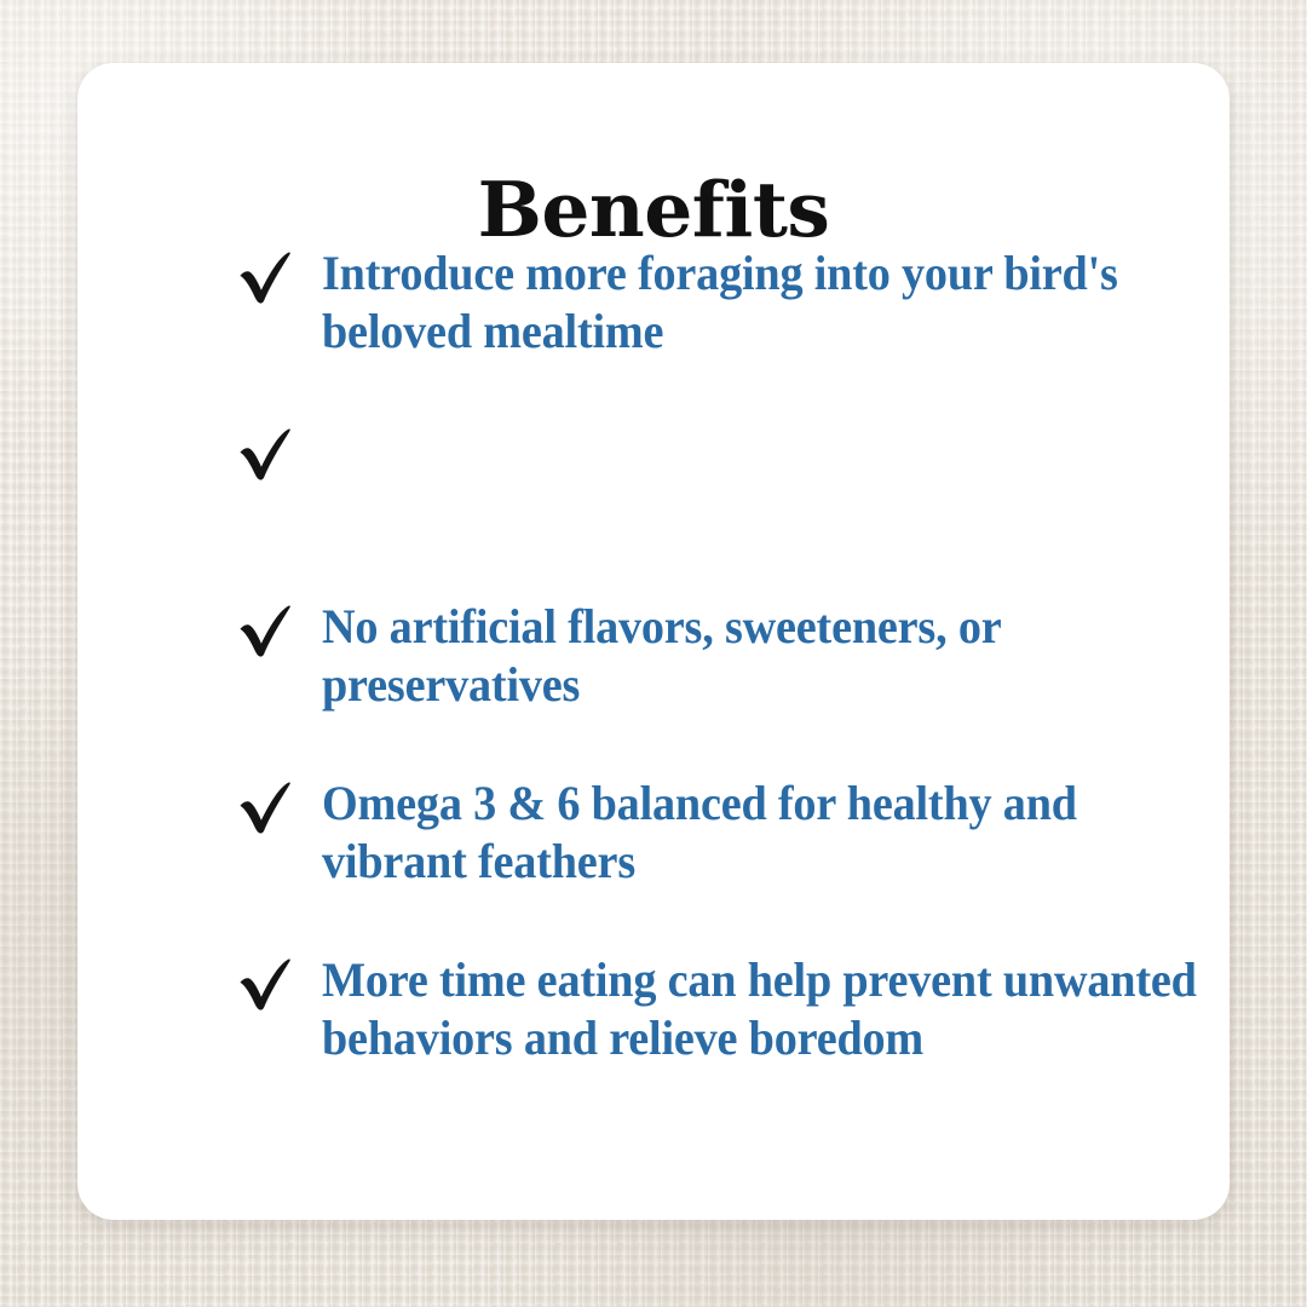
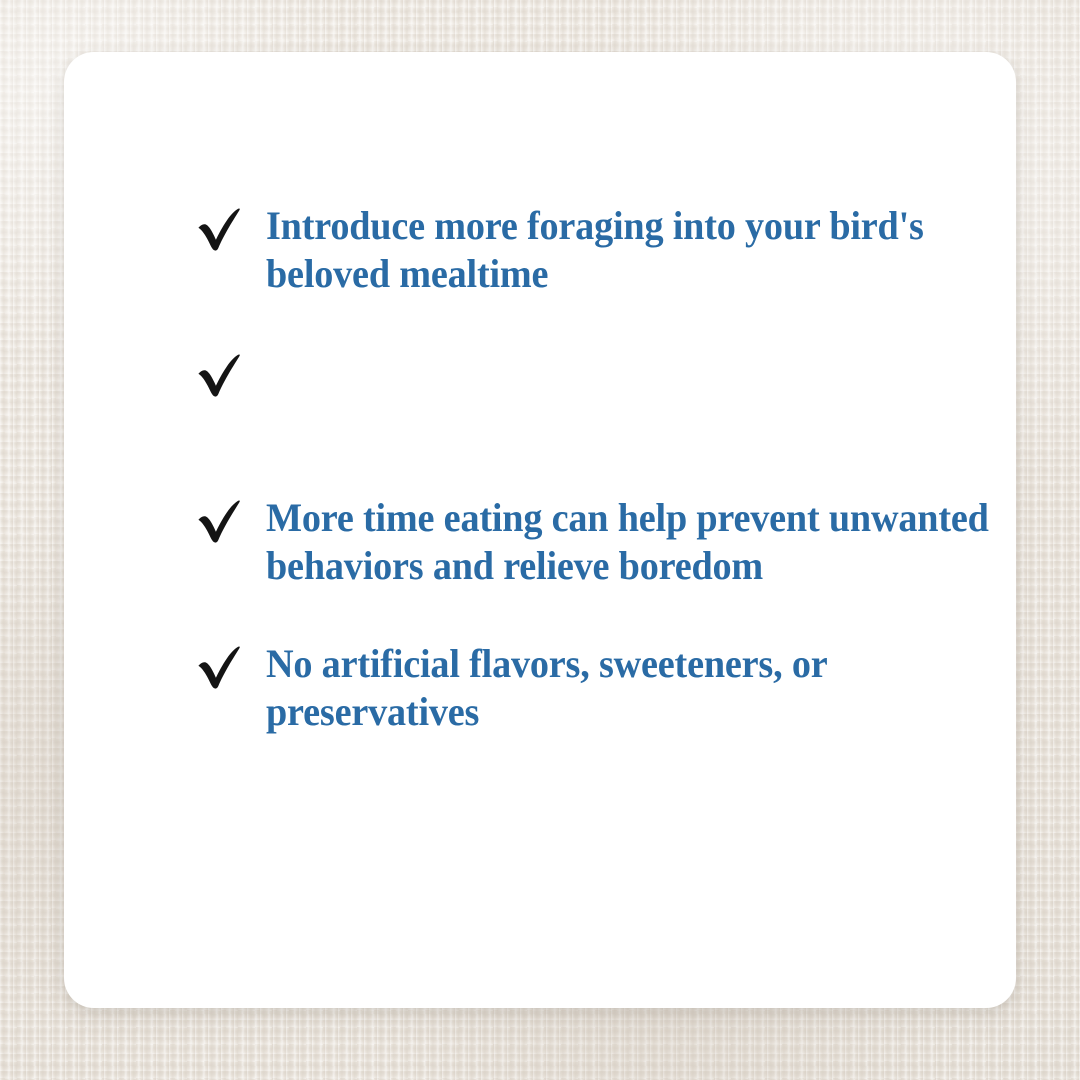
- Benefits
  Introduce more foraging into your bird's beloved mealtime
- No artificial flavors, sweeteners, or preservatives
+ More time eating can help prevent unwanted behaviors and relieve boredom
- Omega 3 & 6 balanced for healthy and vibrant feathers
- More time eating can help prevent unwanted behaviors and relieve boredom
+ No artificial flavors, sweeteners, or preservatives
